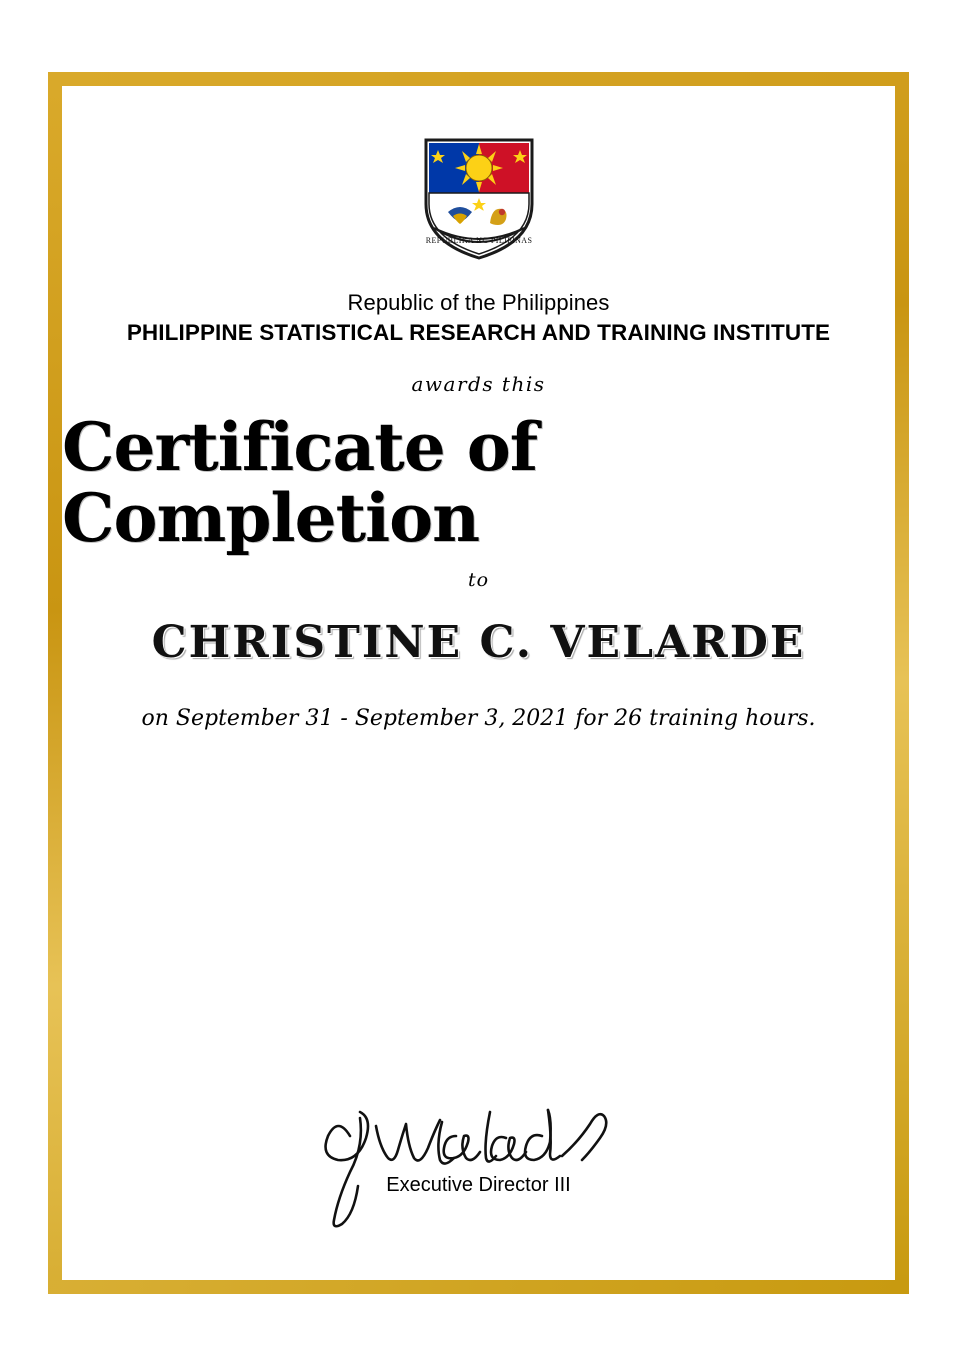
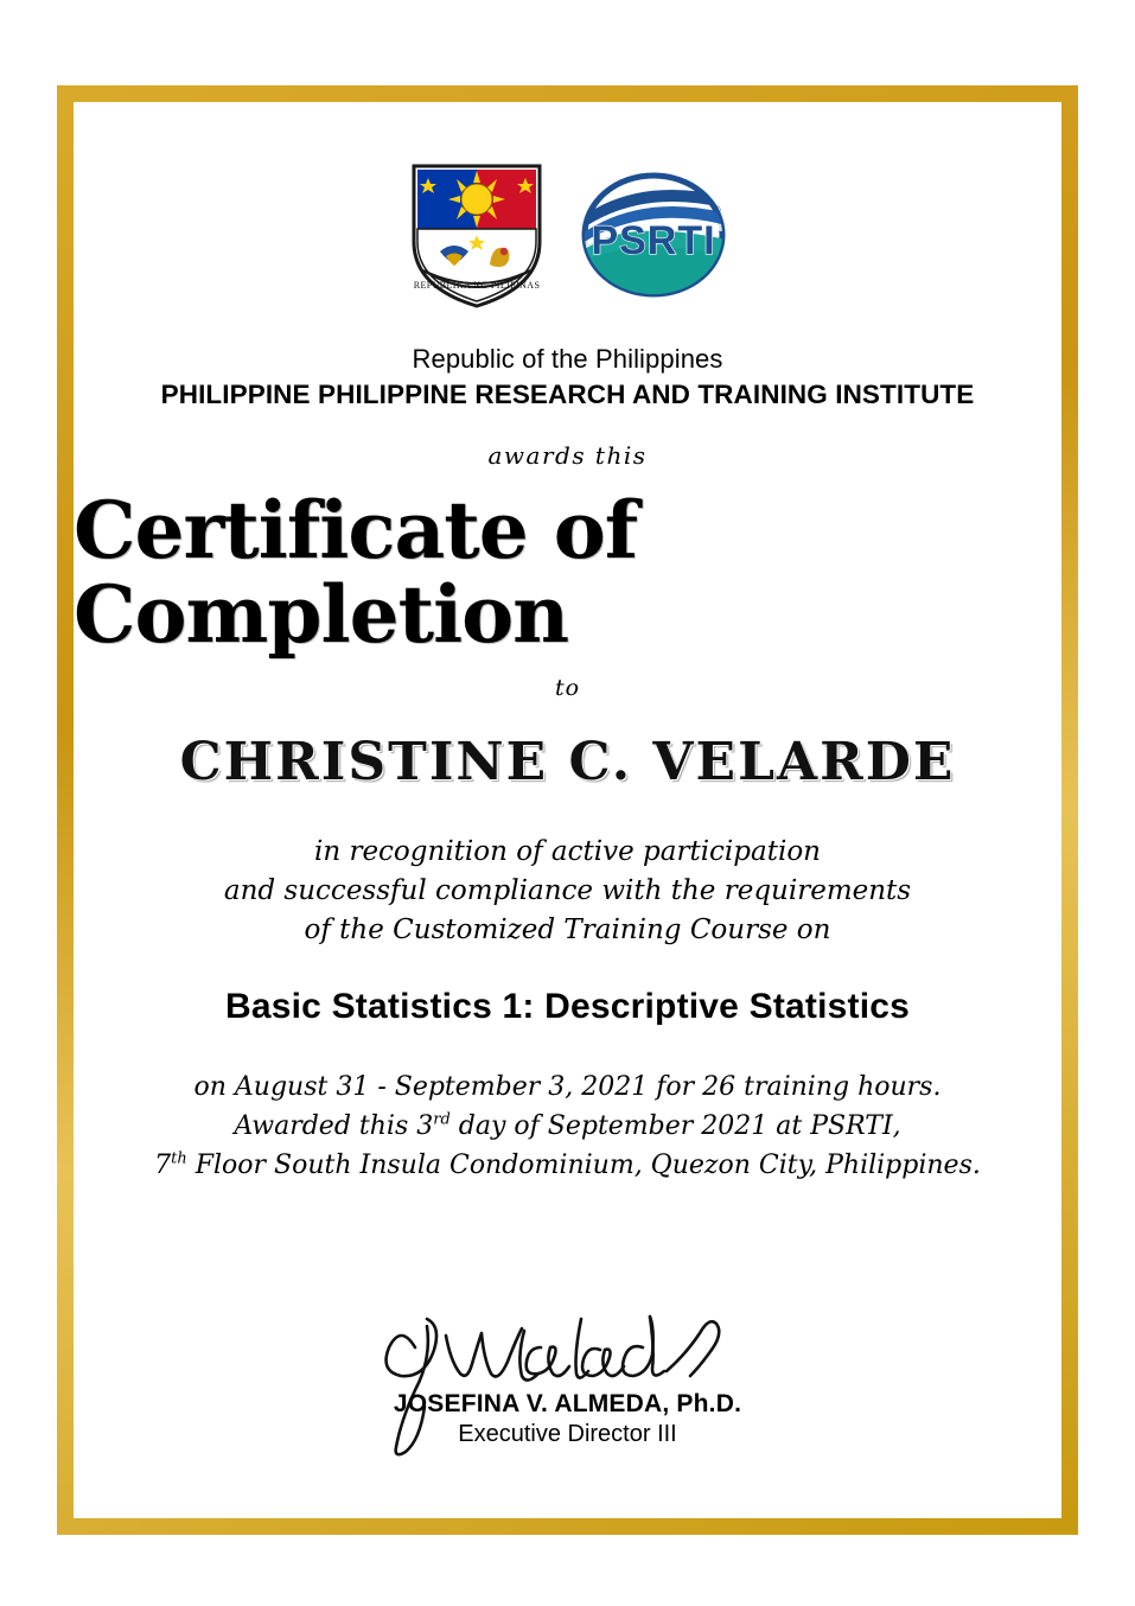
  REPUBLIKA NG PILIPINAS
+ PSRTI
+ ®
  Republic of the Philippines
- PHILIPPINE STATISTICAL RESEARCH AND TRAINING INSTITUTE
+ PHILIPPINE PHILIPPINE RESEARCH AND TRAINING INSTITUTE
  awards this
  Certificate of Completion
  to
  CHRISTINE C. VELARDE
+ in recognition of active participation
+ and successful compliance with the requirements
+ of the Customized Training Course on
+ Basic Statistics 1: Descriptive Statistics
- on September 31 - September 3, 2021 for 26 training hours.
+ on August 31 - September 3, 2021 for 26 training hours.
+ Awarded this 3rd day of September 2021 at PSRTI,
+ 7th Floor South Insula Condominium, Quezon City, Philippines.
+ JOSEFINA V. ALMEDA, Ph.D.
  Executive Director III
